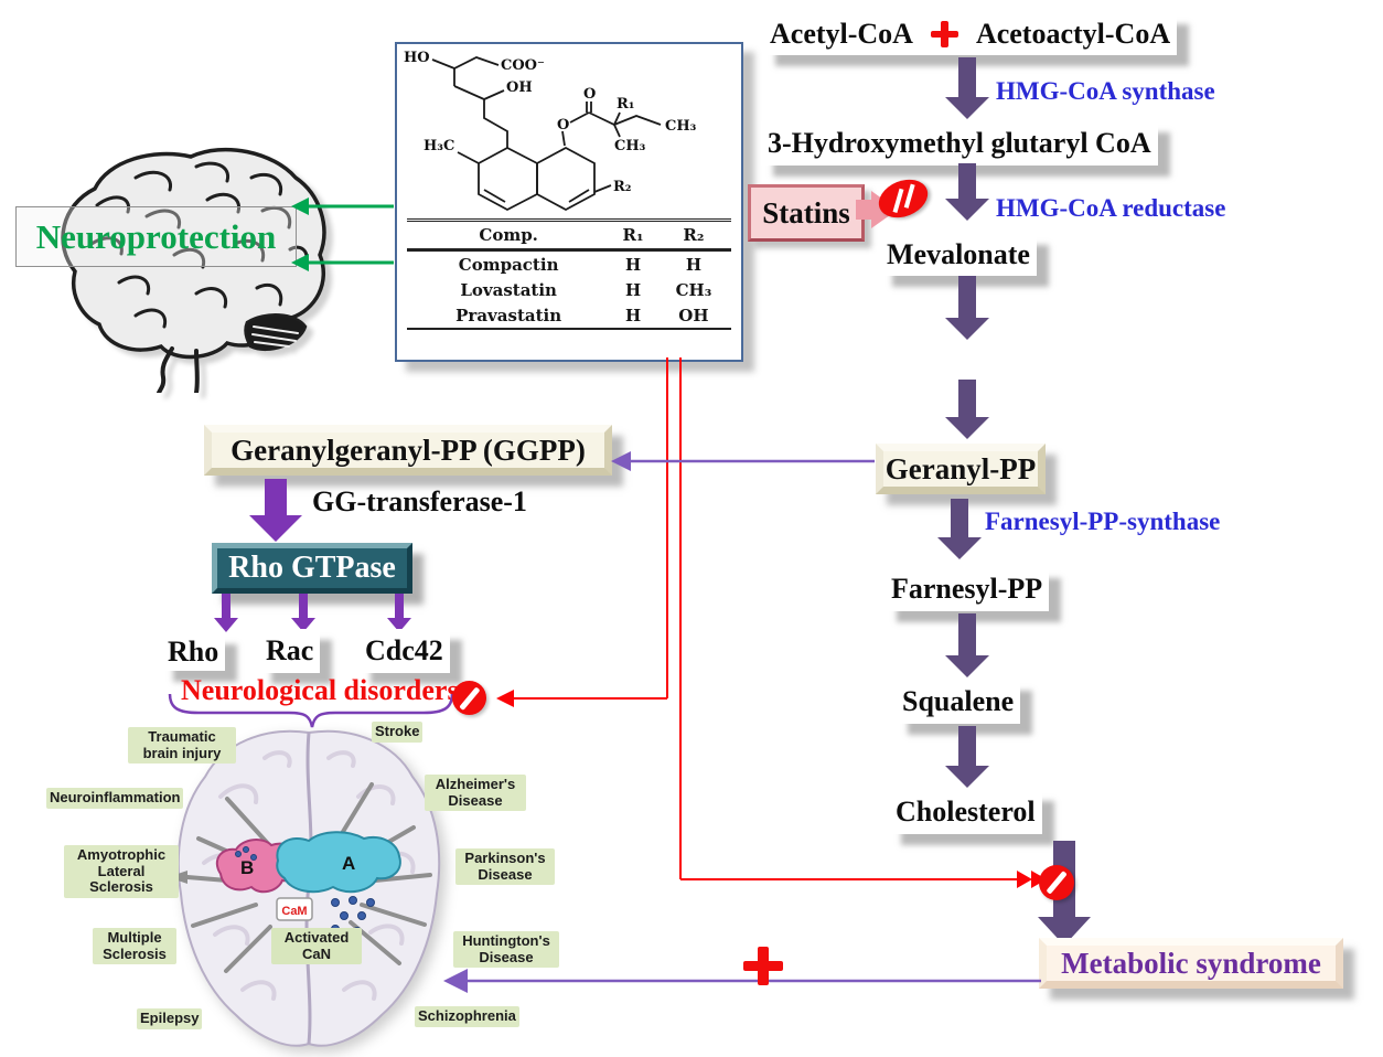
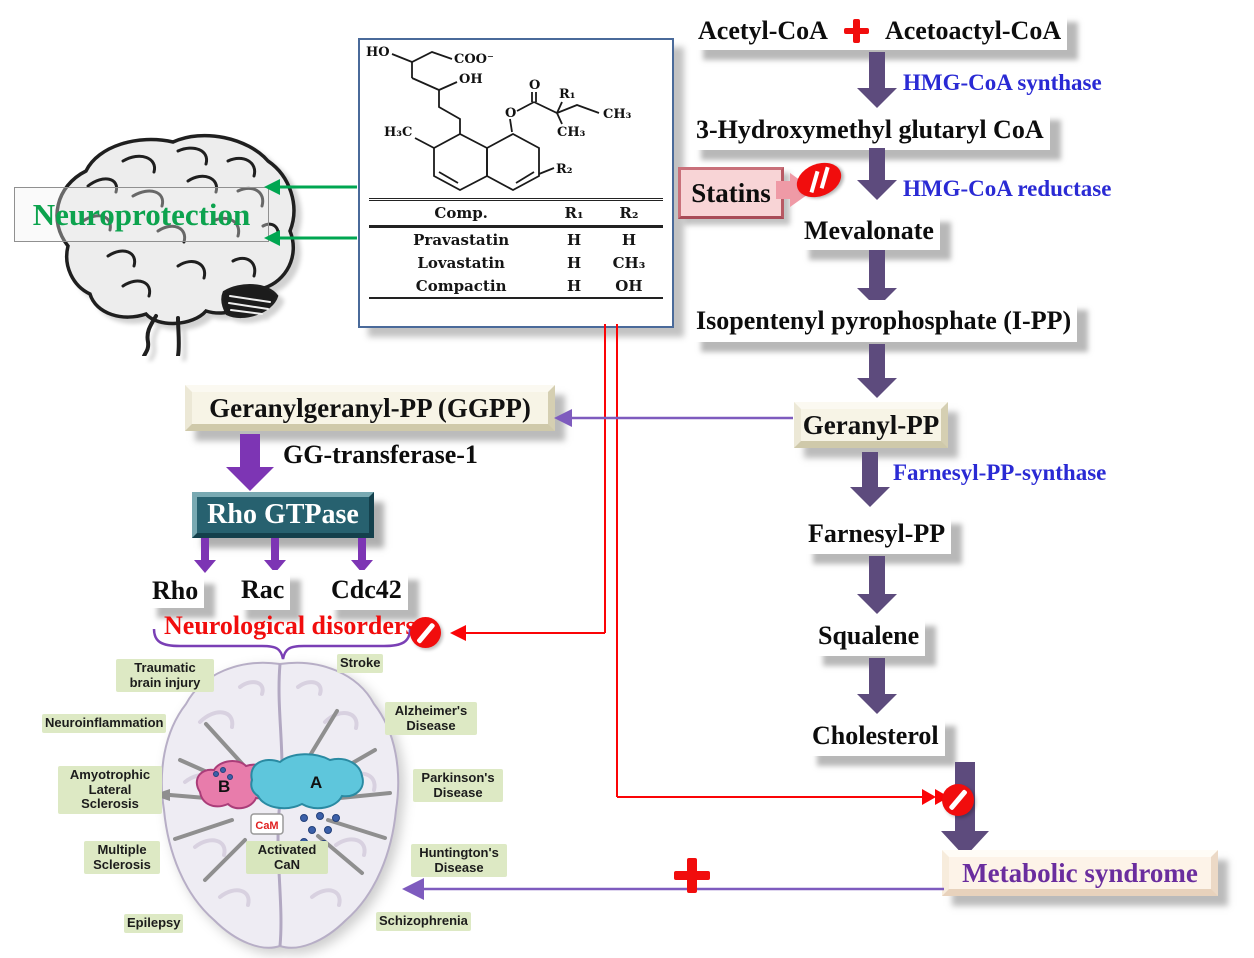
  Neuroprotection
  HO
  COO⁻
  OH
  O
  R₁
  CH₃
  O
  CH₃
  H₃C
  R₂
  Comp.	R₁	R₂
- Compactin	H	H
+ Pravastatin	H	H
  Lovastatin	H	CH₃
- Pravastatin	H	OH
+ Compactin	H	OH
  Acetyl-CoA
  Acetoactyl-CoA
  HMG-CoA synthase
  3-Hydroxymethyl glutaryl CoA
  HMG-CoA reductase
  Statins
  Mevalonate
+ Isopentenyl pyrophosphate (I-PP)
  Geranyl-PP
  Farnesyl-PP-synthase
  Farnesyl-PP
  Squalene
  Cholesterol
  Metabolic syndrome
  Geranylgeranyl-PP (GGPP)
  GG-transferase-1
  Rho GTPase
  Rho
  Rac
  Cdc42
  Neurological disorder
  B
  A
  CaM
  Traumatic brain injury
  Stroke
  Neuroinflammation
  Alzheimer's Disease
  Amyotrophic Lateral Sclerosis
  Parkinson's Disease
  Multiple Sclerosis
  Huntington's Disease
  Epilepsy
  Schizophrenia
  Activated CaN
